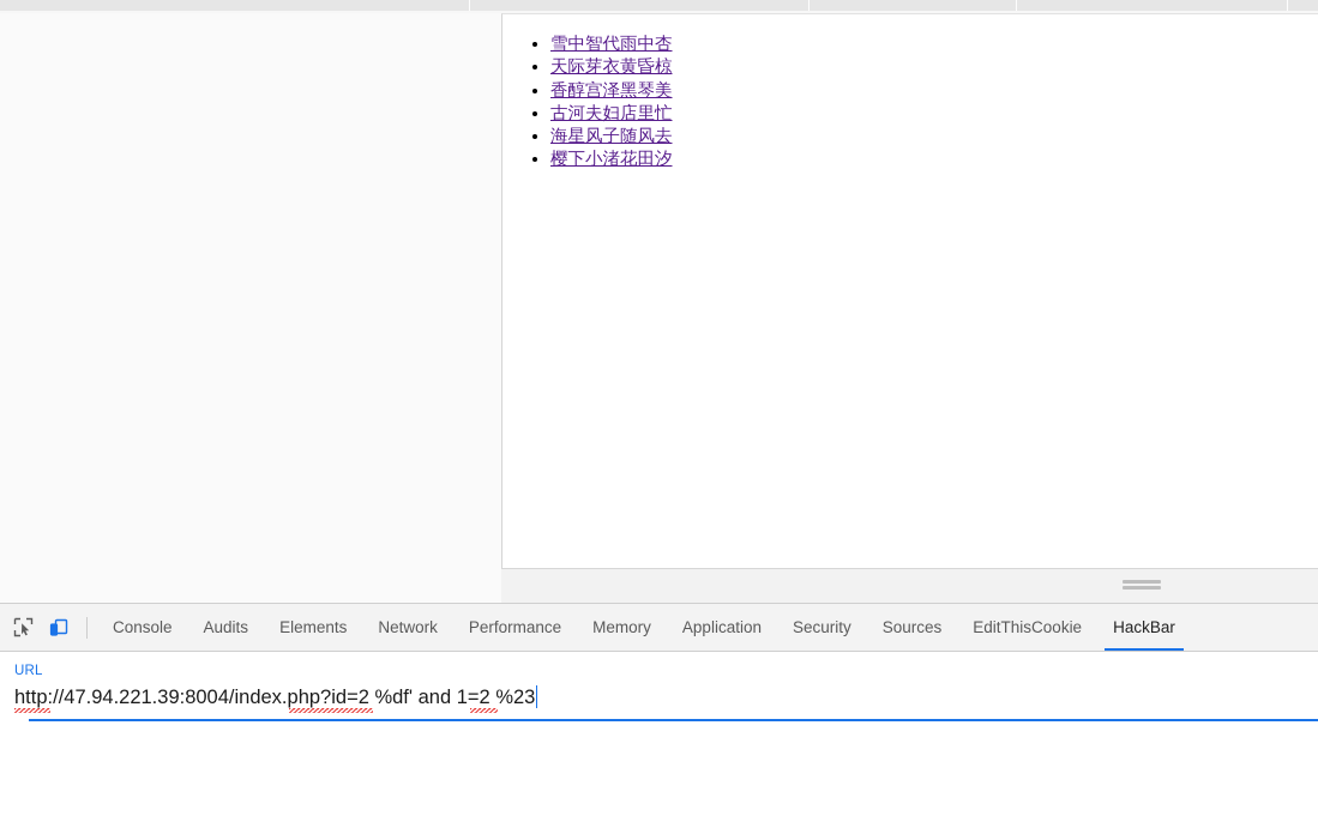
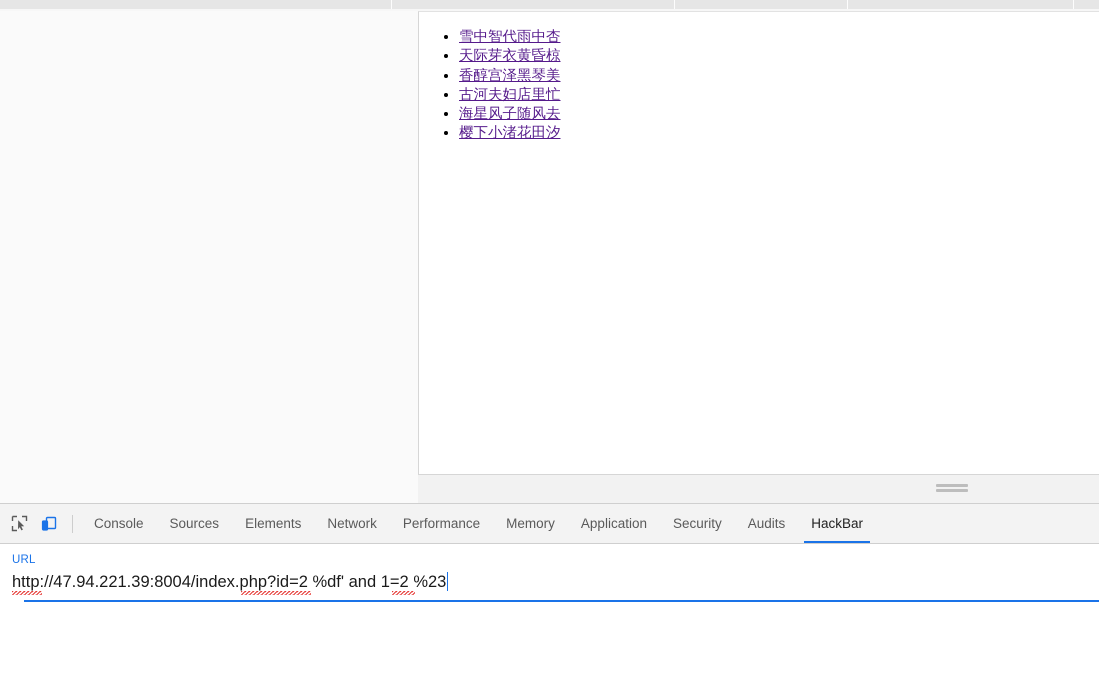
  雪中智代雨中杏
  天际芽衣黄昏椋
  香醇宫泽黑琴美
  古河夫妇店里忙
  海星风子随风去
  樱下小渚花田汐
  Console
- Audits
+ Sources
  Elements
  Network
  Performance
  Memory
  Application
  Security
- Sources
+ Audits
- EditThisCookie
  HackBar
  URL
  http://47.94.221.39:8004/index.php?id=2 %df' and 1=2 %23
